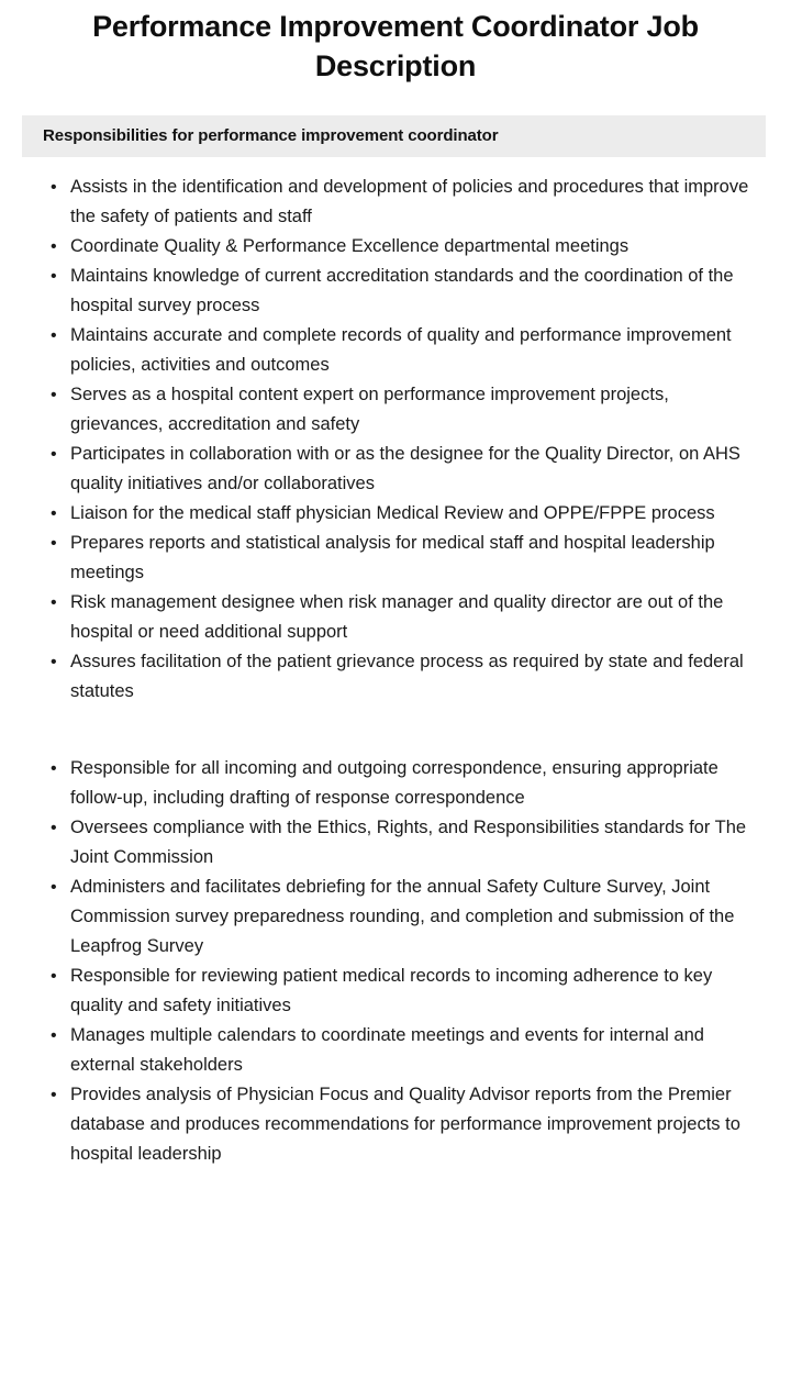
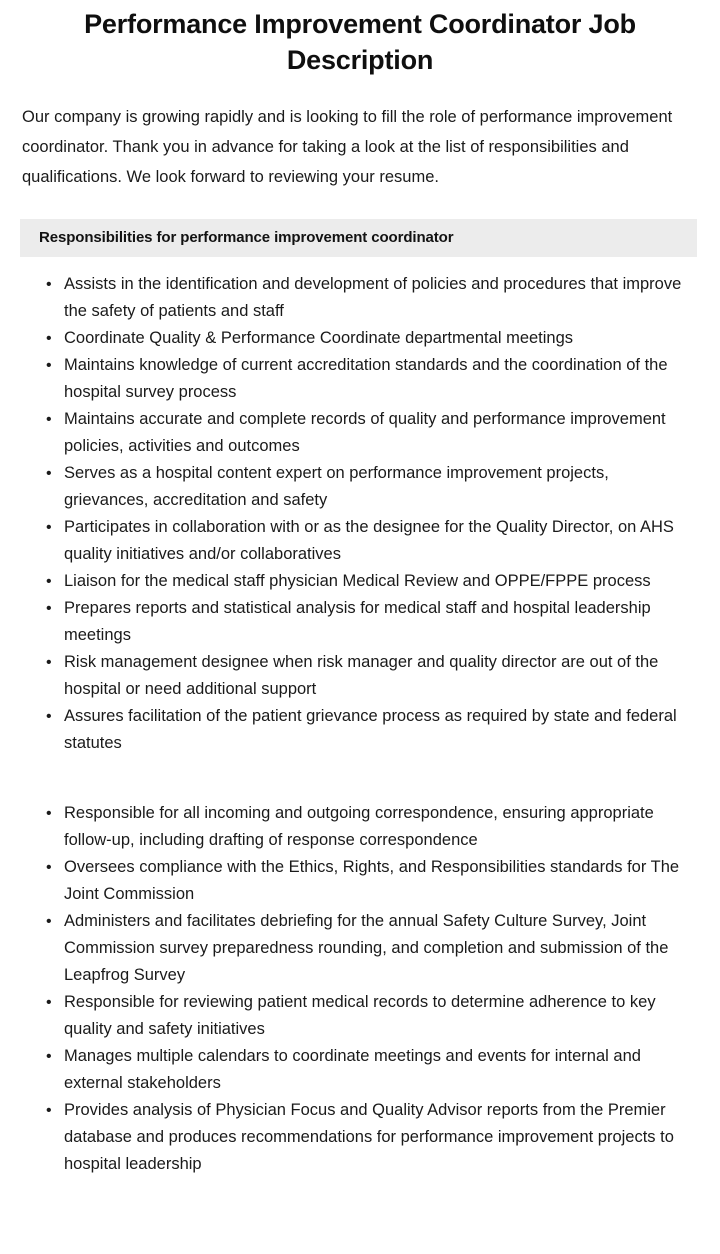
  Performance Improvement Coordinator Job Description
+ Our company is growing rapidly and is looking to fill the role of performance improvement coordinator. Thank you in advance for taking a look at the list of responsibilities and qualifications. We look forward to reviewing your resume.
  Responsibilities for performance improvement coordinator
  •
  Assists in the identification and development of policies and procedures that improve the safety of patients and staff
  •
- Coordinate Quality & Performance Excellence departmental meetings
+ Coordinate Quality & Performance Coordinate departmental meetings
  •
  Maintains knowledge of current accreditation standards and the coordination of the hospital survey process
  •
  Maintains accurate and complete records of quality and performance improvement policies, activities and outcomes
  •
  Serves as a hospital content expert on performance improvement projects, grievances, accreditation and safety
  •
  Participates in collaboration with or as the designee for the Quality Director, on AHS quality initiatives and/or collaboratives
  •
  Liaison for the medical staff physician Medical Review and OPPE/FPPE process
  •
  Prepares reports and statistical analysis for medical staff and hospital leadership meetings
  •
  Risk management designee when risk manager and quality director are out of the hospital or need additional support
  •
  Assures facilitation of the patient grievance process as required by state and federal statutes
  •
  Responsible for all incoming and outgoing correspondence, ensuring appropriate follow-up, including drafting of response correspondence
  •
  Oversees compliance with the Ethics, Rights, and Responsibilities standards for The Joint Commission
  •
  Administers and facilitates debriefing for the annual Safety Culture Survey, Joint Commission survey preparedness rounding, and completion and submission of the Leapfrog Survey
  •
- Responsible for reviewing patient medical records to incoming adherence to key quality and safety initiatives
+ Responsible for reviewing patient medical records to determine adherence to key quality and safety initiatives
  •
  Manages multiple calendars to coordinate meetings and events for internal and external stakeholders
  •
  Provides analysis of Physician Focus and Quality Advisor reports from the Premier database and produces recommendations for performance improvement projects to hospital leadership
